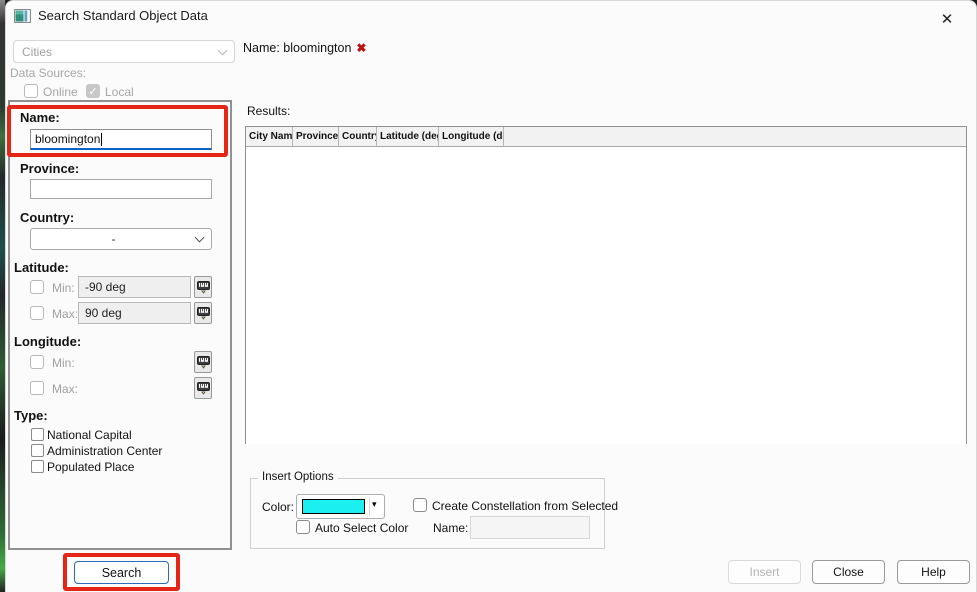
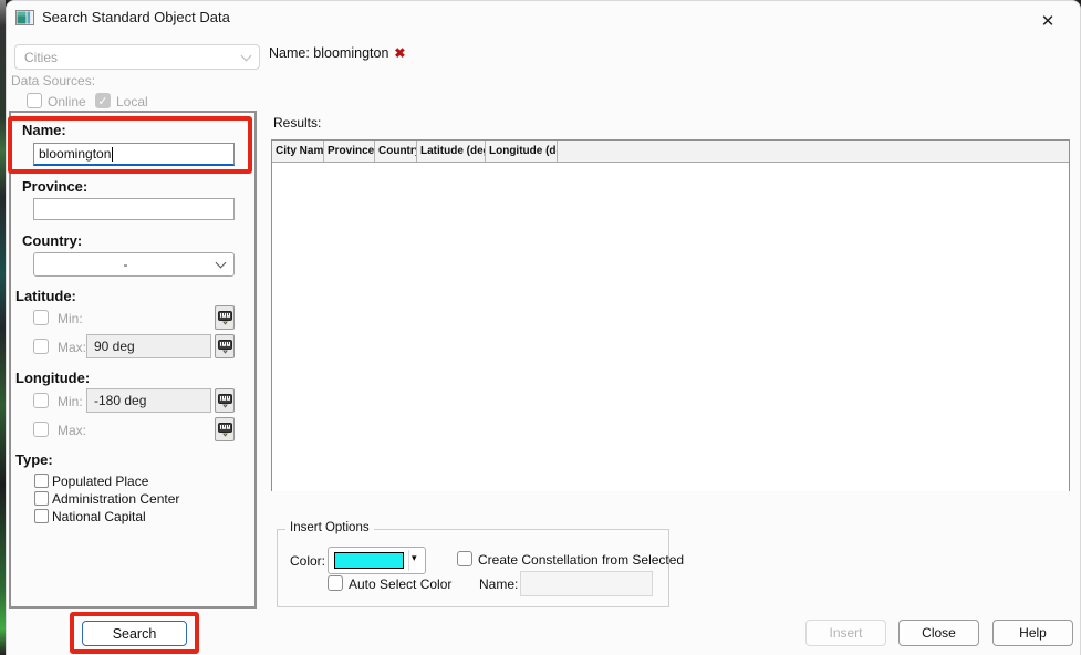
  Search Standard Object Data
  ✕
  Cities
  Name: bloomington
  ✖
  Data Sources:
  Online
  ✓
  Local
  Name:
  bloomington
  Province:
  Country:
  -
  Latitude:
  Min:
- -90 deg
  Max:
  90 deg
  Longitude:
  Min:
+ -180 deg
  Max:
  Type:
- National Capital
+ Populated Place
  Administration Center
- Populated Place
+ National Capital
  Search
  Results:
  City Nam
  Province
  Countr
  Latitude (de
  Longitude (d
  Insert Options
  Color:
  ▾
  Create Constellation from Selected
  Auto Select Color
  Name:
  Insert
  Close
  Help
